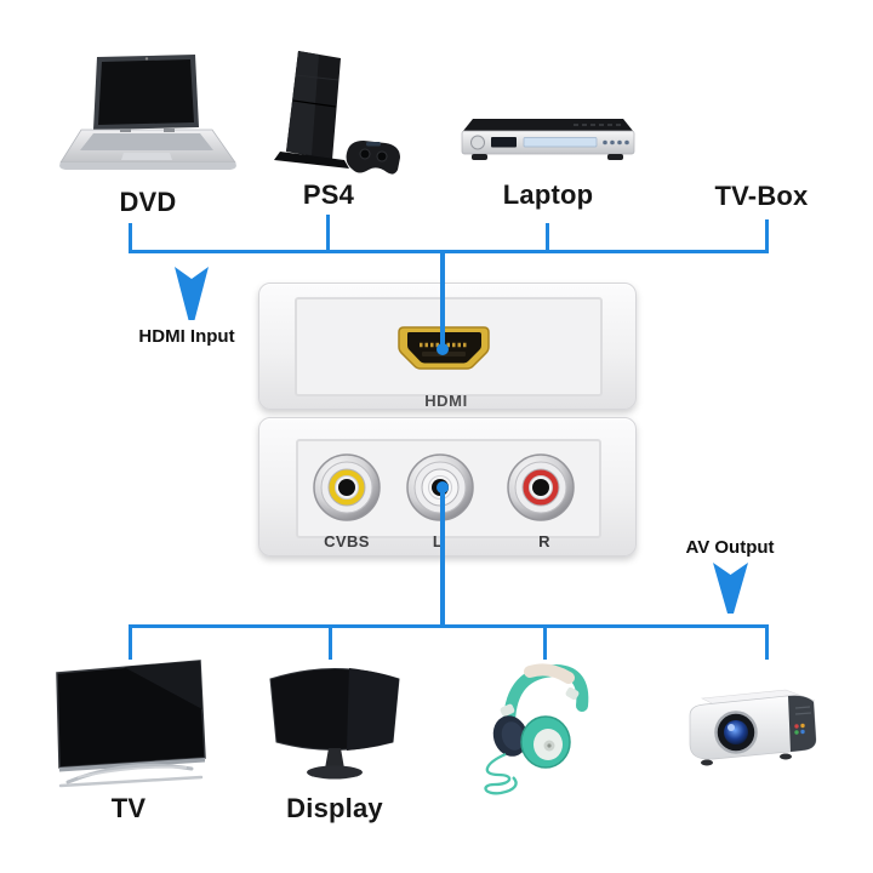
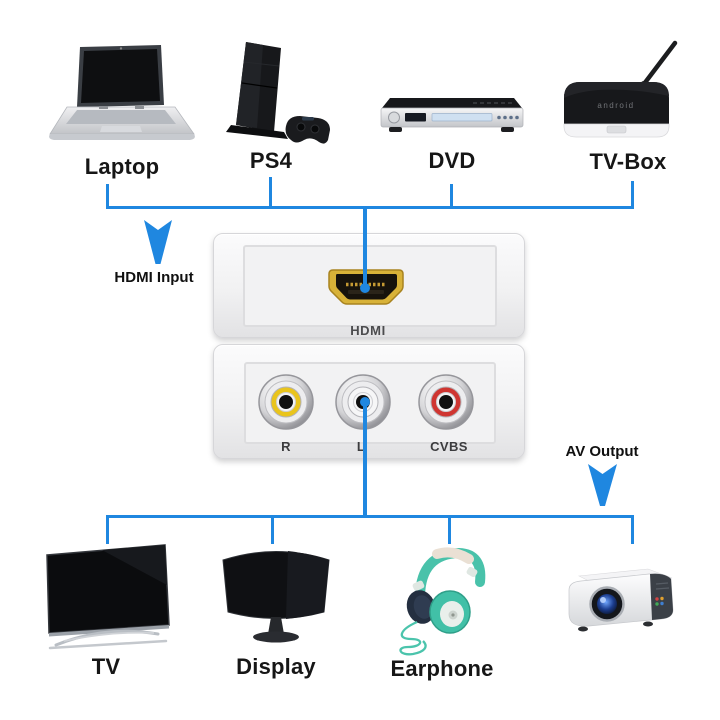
- DVD
+ Laptop
  PS4
- Laptop
+ DVD
+ android
  TV-Box
  HDMI Input
  HDMI
- CVBS
+ R
  L
- R
+ CVBS
  AV Output
  TV
  Display
+ Earphone
